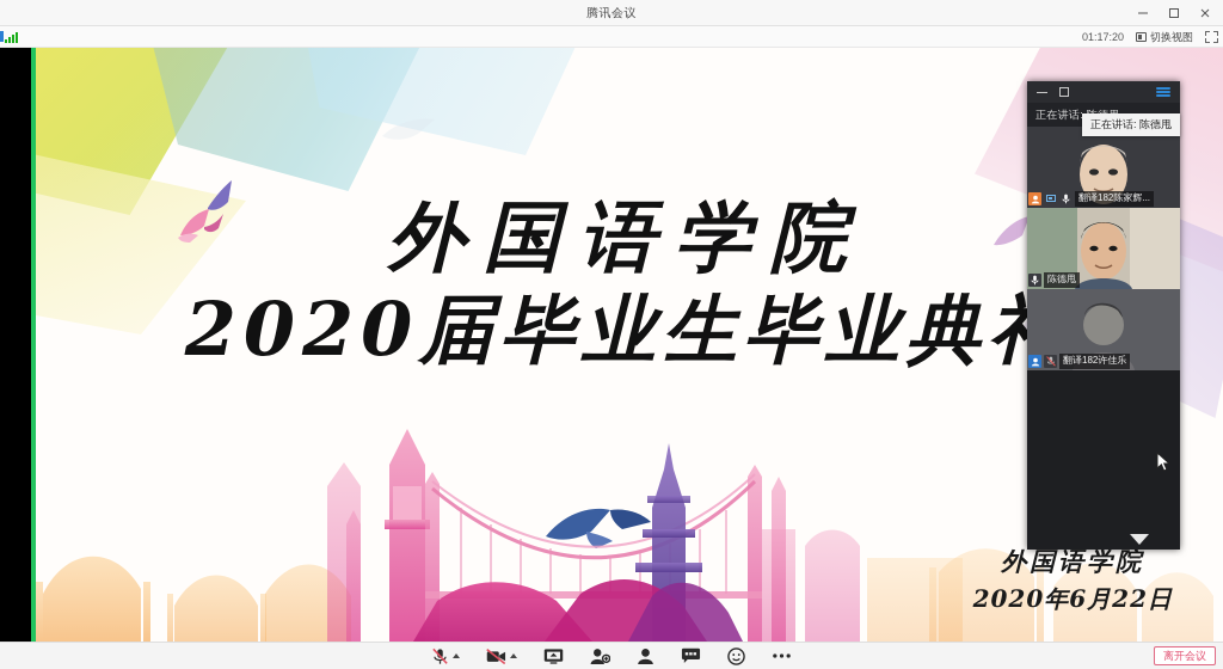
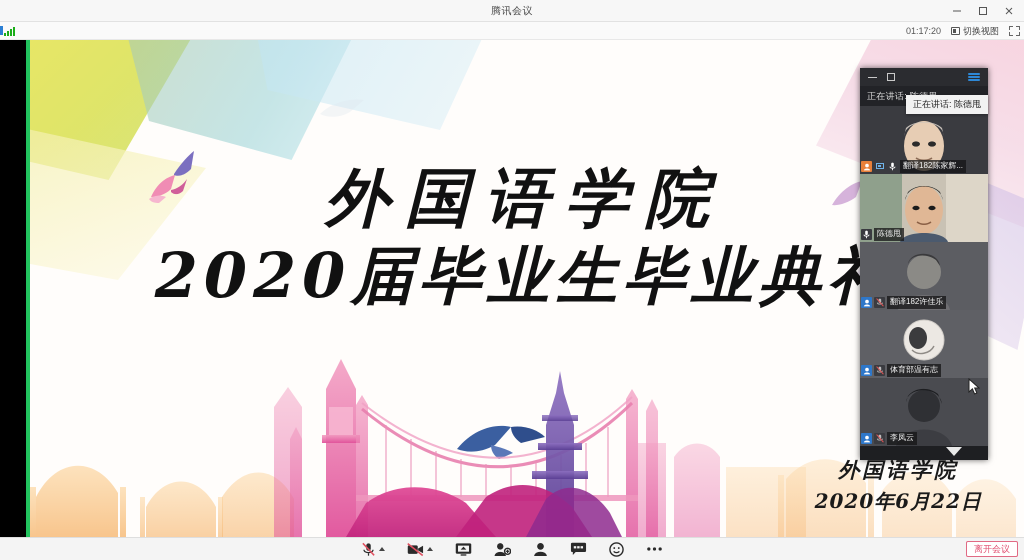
  腾讯会议
  01:17:20
  切换视图
  外国语学院
  2020届毕业生毕业典
  外国语学院
  2020年6月22日
  正在讲话: 陈德甩
  翻译182陈家辉...
  陈德甩
  翻译182许佳乐
+ 体育部温有志
+ 李凤云
  离开会议
